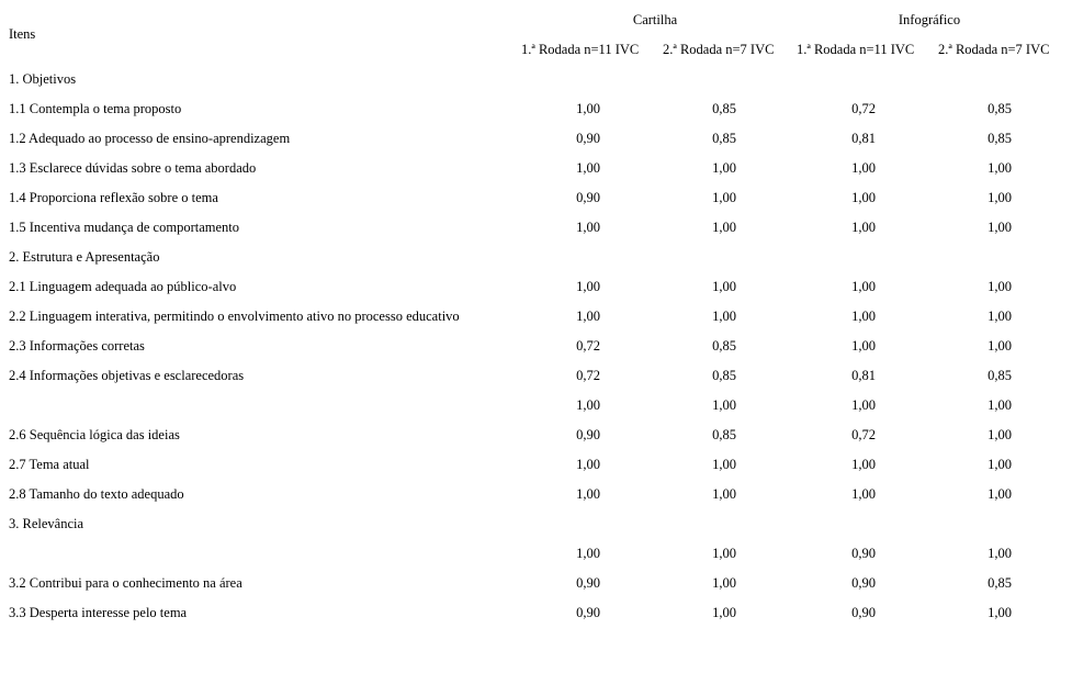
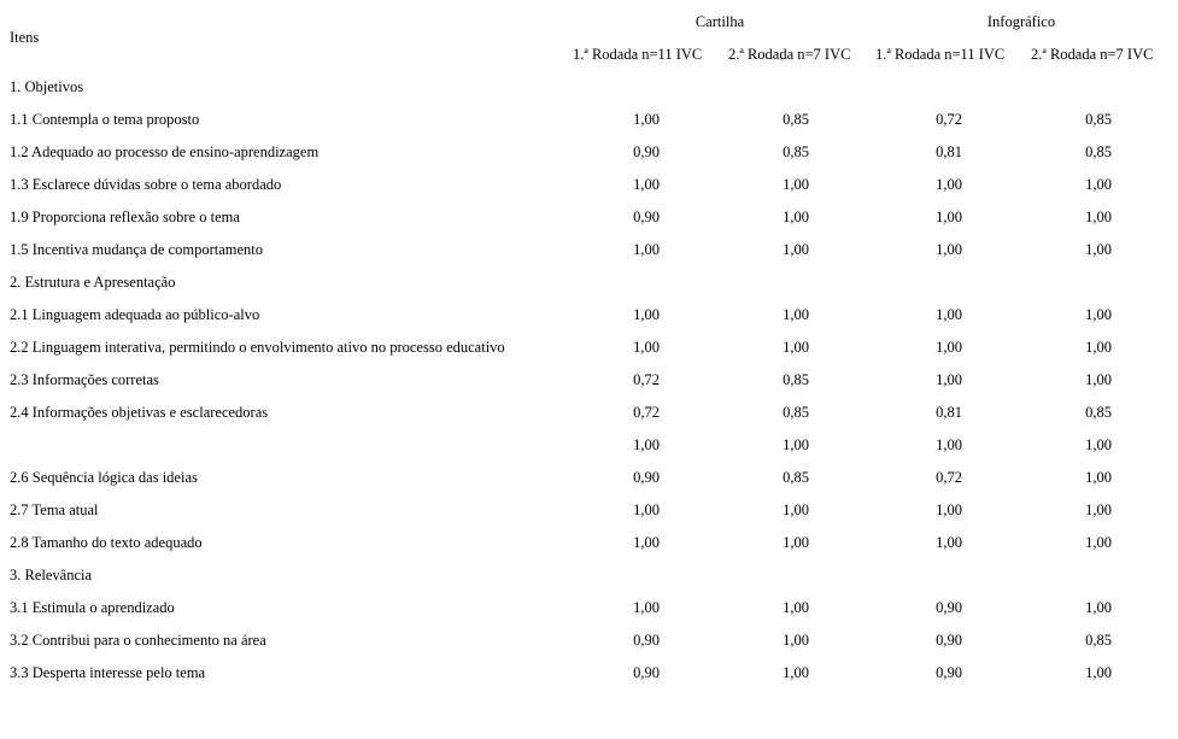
  Cartilha
  Infográfico
  Itens
  1.ª Rodada n=11 IVC
  2.ª Rodada n=7 IVC
  1.ª Rodada n=11 IVC
  2.ª Rodada n=7 IVC
  1. Objetivos
  1.1 Contempla o tema proposto
  1,00
  0,85
  0,72
  0,85
  1.2 Adequado ao processo de ensino-aprendizagem
  0,90
  0,85
  0,81
  0,85
  1.3 Esclarece dúvidas sobre o tema abordado
  1,00
  1,00
  1,00
  1,00
- 1.4 Proporciona reflexão sobre o tema
+ 1.9 Proporciona reflexão sobre o tema
  0,90
  1,00
  1,00
  1,00
  1.5 Incentiva mudança de comportamento
  1,00
  1,00
  1,00
  1,00
  2. Estrutura e Apresentação
  2.1 Linguagem adequada ao público-alvo
  1,00
  1,00
  1,00
  1,00
  2.2 Linguagem interativa, permitindo o envolvimento ativo no processo educativo
  1,00
  1,00
  1,00
  1,00
  2.3 Informações corretas
  0,72
  0,85
  1,00
  1,00
  2.4 Informações objetivas e esclarecedoras
  0,72
  0,85
  0,81
  0,85
  1,00
  1,00
  1,00
  1,00
  2.6 Sequência lógica das ideias
  0,90
  0,85
  0,72
  1,00
  2.7 Tema atual
  1,00
  1,00
  1,00
  1,00
  2.8 Tamanho do texto adequado
  1,00
  1,00
  1,00
  1,00
  3. Relevância
+ 3.1 Estimula o aprendizado
  1,00
  1,00
  0,90
  1,00
  3.2 Contribui para o conhecimento na área
  0,90
  1,00
  0,90
  0,85
  3.3 Desperta interesse pelo tema
  0,90
  1,00
  0,90
  1,00
